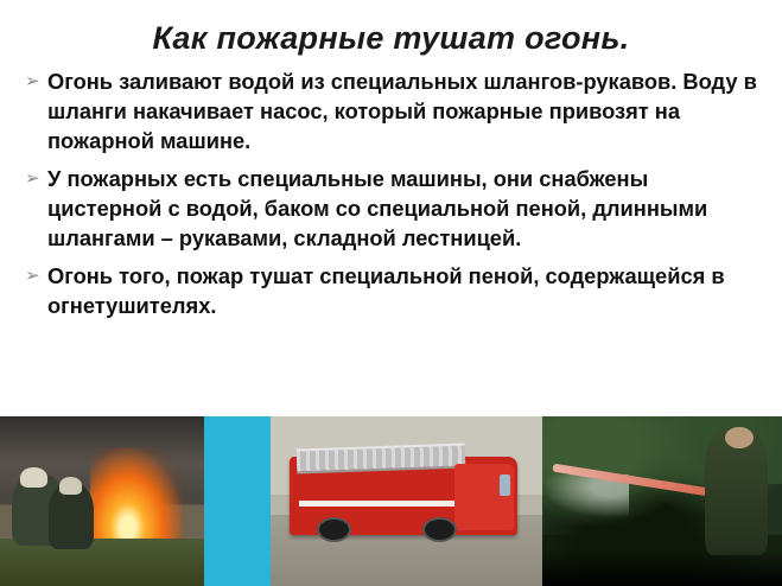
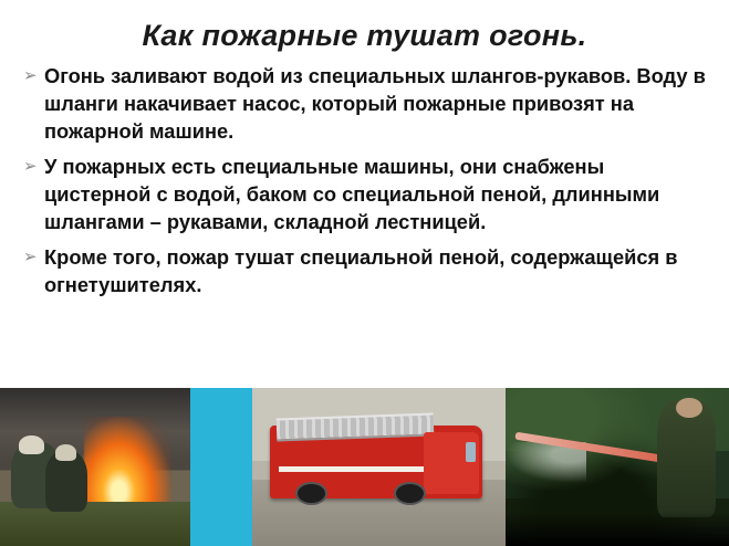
  Как пожарные тушат огонь.
  ➢
  Огонь заливают водой из специальных шлангов-рукавов. Воду в шланги накачивает насос, который пожарные привозят на пожарной машине.
  ➢
  У пожарных есть специальные машины, они снабжены цистерной с водой, баком со специальной пеной, длинными шлангами – рукавами, складной лестницей.
  ➢
- Огонь того, пожар тушат специальной пеной, содержащейся в огнетушителях.
+ Кроме того, пожар тушат специальной пеной, содержащейся в огнетушителях.
